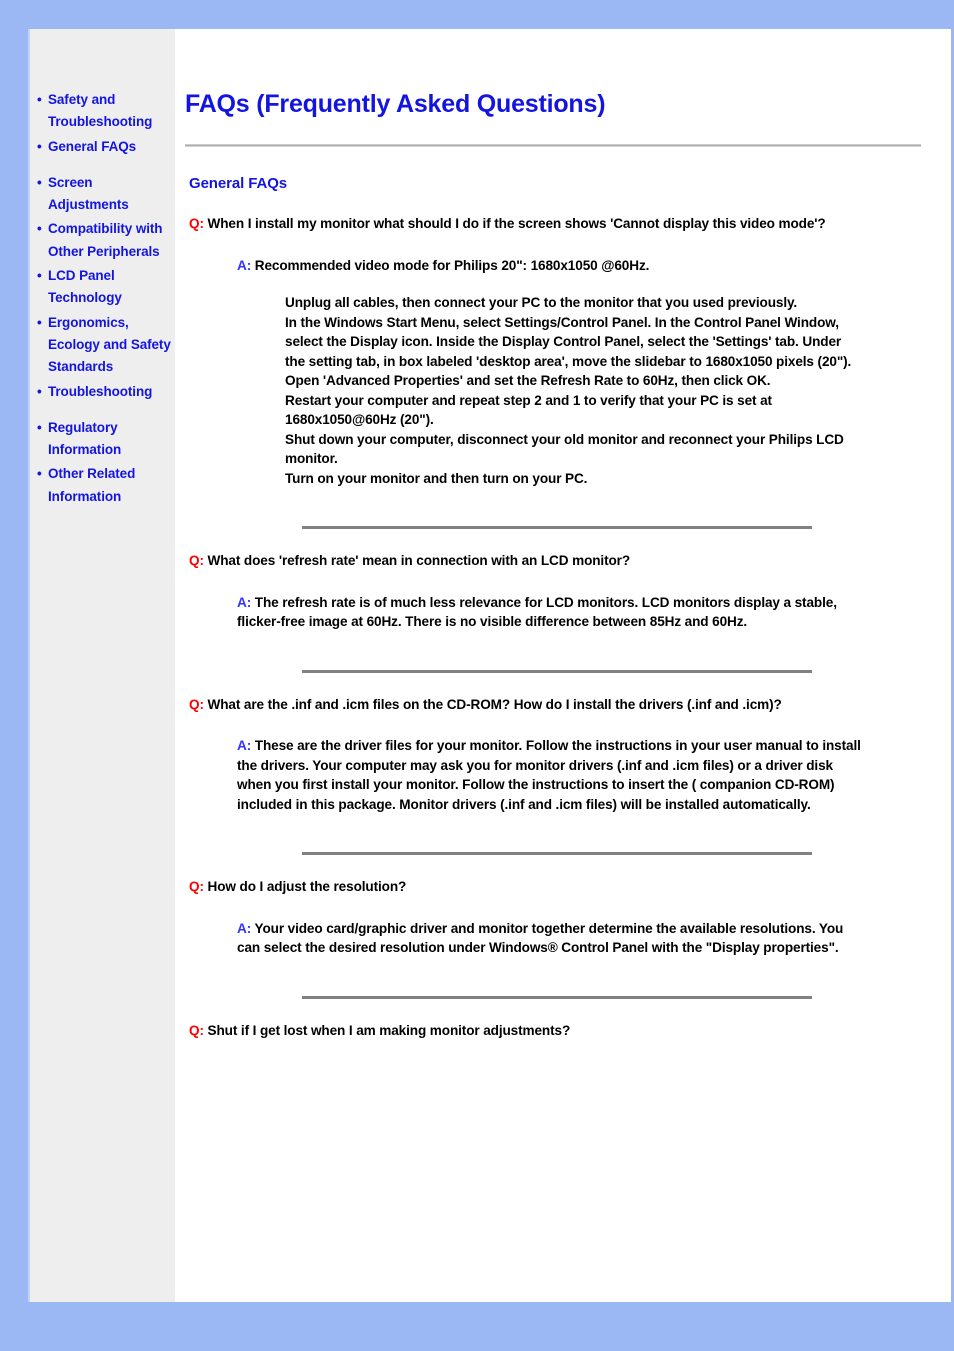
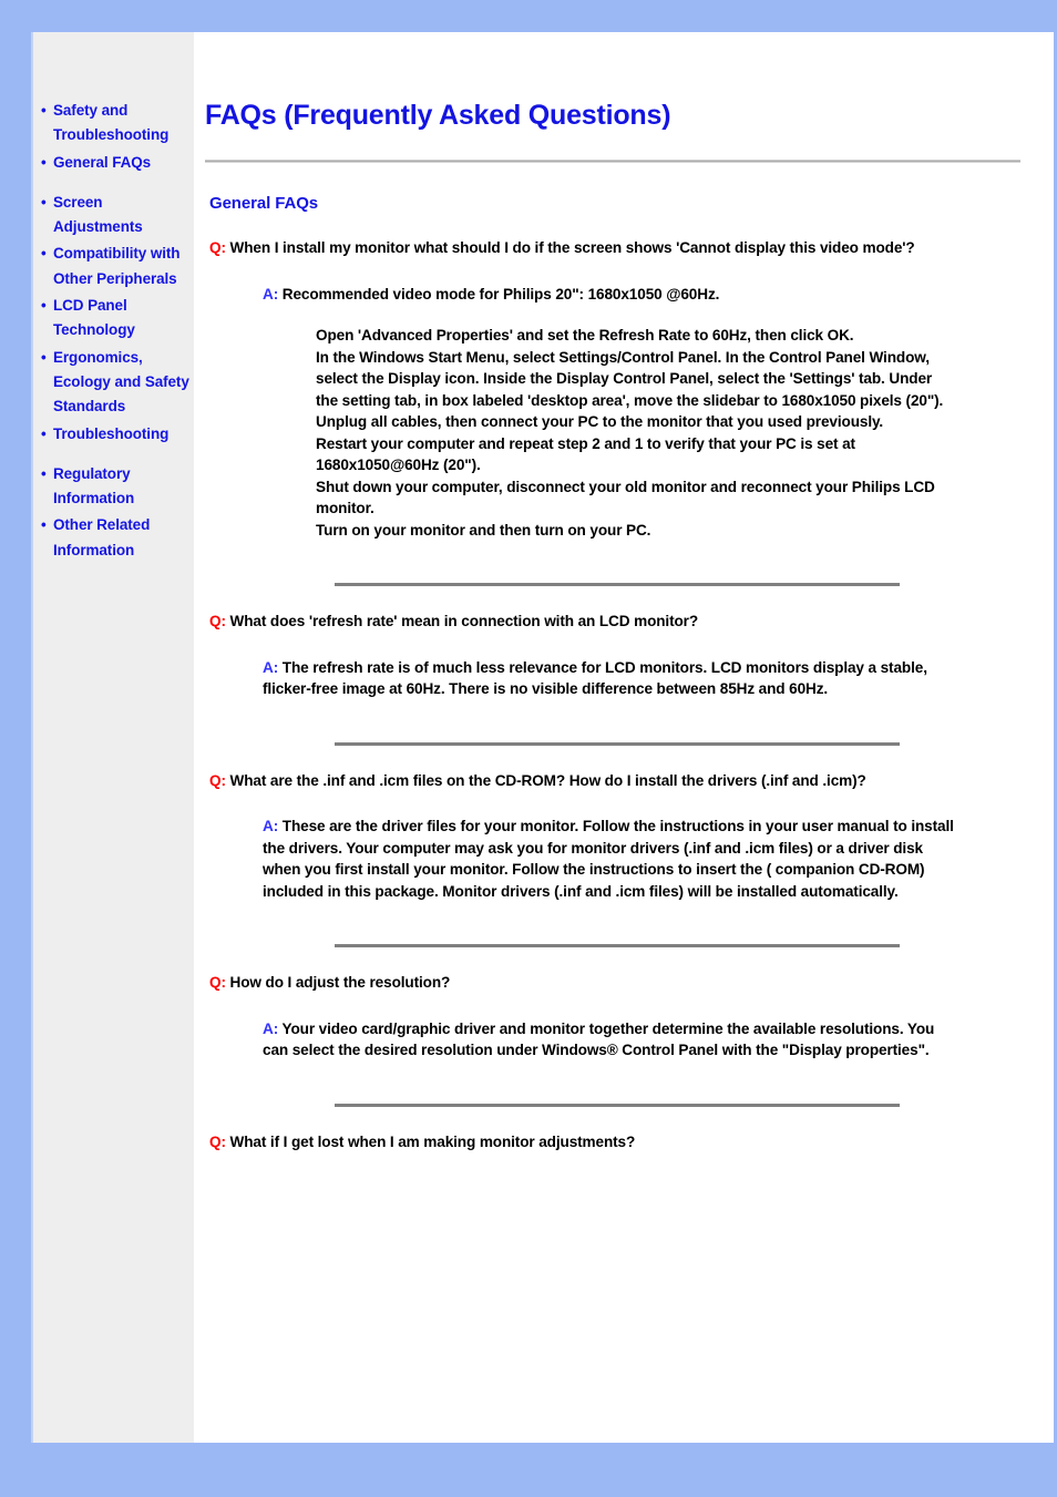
  Safety and Troubleshooting
  General FAQs
  Screen Adjustments
  Compatibility with Other Peripherals
  LCD Panel Technology
  Ergonomics, Ecology and Safety Standards
  Troubleshooting
  Regulatory Information
  Other Related Information
  FAQs (Frequently Asked Questions)
  General FAQs
  Q: When I install my monitor what should I do if the screen shows 'Cannot display this video mode'?
  A: Recommended video mode for Philips 20": 1680x1050 @60Hz.
- Unplug all cables, then connect your PC to the monitor that you used previously.
+ Open 'Advanced Properties' and set the Refresh Rate to 60Hz, then click OK.
  In the Windows Start Menu, select Settings/Control Panel. In the Control Panel Window, select the Display icon. Inside the Display Control Panel, select the 'Settings' tab. Under the setting tab, in box labeled 'desktop area', move the slidebar to 1680x1050 pixels (20").
- Open 'Advanced Properties' and set the Refresh Rate to 60Hz, then click OK.
+ Unplug all cables, then connect your PC to the monitor that you used previously.
  Restart your computer and repeat step 2 and 1 to verify that your PC is set at 1680x1050@60Hz (20").
  Shut down your computer, disconnect your old monitor and reconnect your Philips LCD monitor.
  Turn on your monitor and then turn on your PC.
  Q: What does 'refresh rate' mean in connection with an LCD monitor?
  A: The refresh rate is of much less relevance for LCD monitors. LCD monitors display a stable, flicker-free image at 60Hz. There is no visible difference between 85Hz and 60Hz.
  Q: What are the .inf and .icm files on the CD-ROM? How do I install the drivers (.inf and .icm)?
  A: These are the driver files for your monitor. Follow the instructions in your user manual to install the drivers. Your computer may ask you for monitor drivers (.inf and .icm files) or a driver disk when you first install your monitor. Follow the instructions to insert the ( companion CD-ROM) included in this package. Monitor drivers (.inf and .icm files) will be installed automatically.
  Q: How do I adjust the resolution?
  A: Your video card/graphic driver and monitor together determine the available resolutions. You can select the desired resolution under Windows® Control Panel with the "Display properties".
- Q: Shut if I get lost when I am making monitor adjustments?
+ Q: What if I get lost when I am making monitor adjustments?
